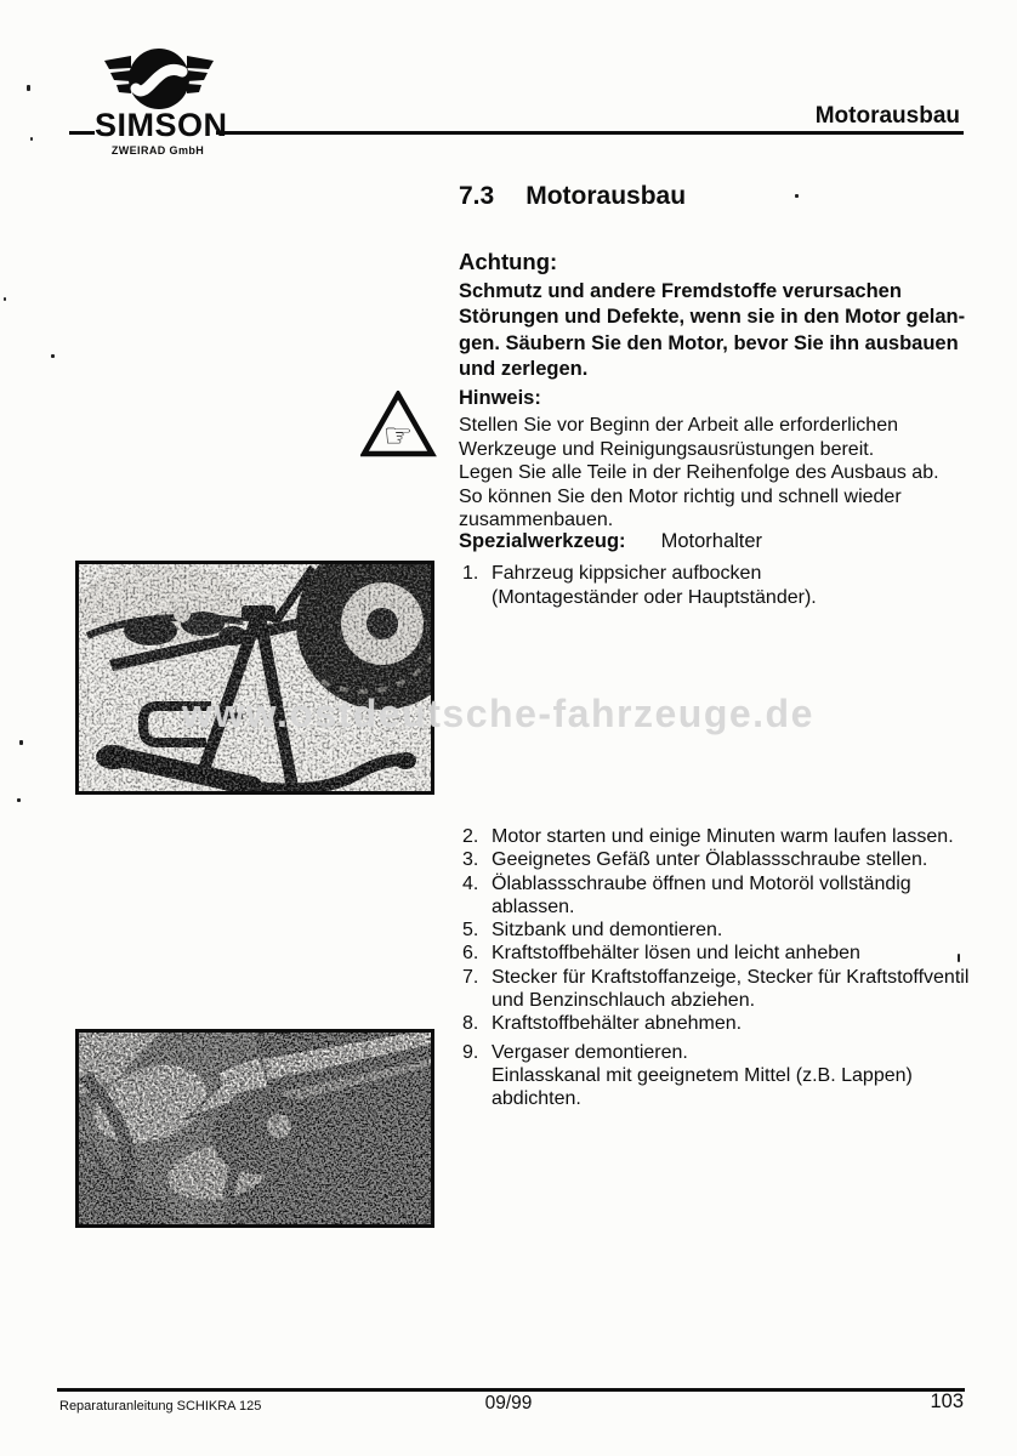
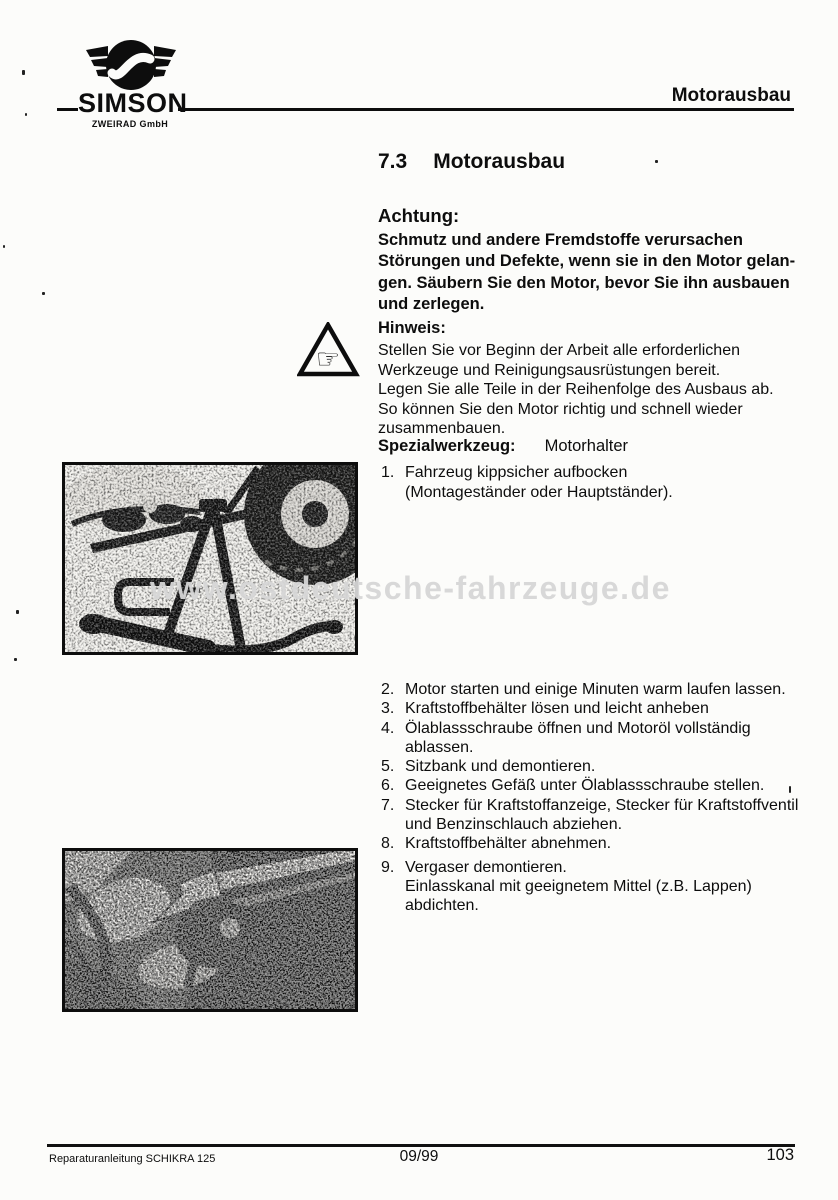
  SIMSON
  ZWEIRAD GmbH
  Motorausbau
  7.3
  Motorausbau
  Achtung:
  Schmutz und andere Fremdstoffe verursachen
  Störungen und Defekte, wenn sie in den Motor gelan-
  gen. Säubern Sie den Motor, bevor Sie ihn ausbauen
  und zerlegen.
  ☞
  Hinweis:
  Stellen Sie vor Beginn der Arbeit alle erforderlichen
  Werkzeuge und Reinigungsausrüstungen bereit.
  Legen Sie alle Teile in der Reihenfolge des Ausbaus ab.
  So können Sie den Motor richtig und schnell wieder
  zusammenbauen.
  Spezialwerkzeug: Motorhalter
  1.
  Fahrzeug kippsicher aufbocken
  (Montageständer oder Hauptständer).
  www.ostdeutsche-fahrzeuge.de
  2.
  Motor starten und einige Minuten warm laufen lassen.
  3.
- Geeignetes Gefäß unter Ölablassschraube stellen.
+ Kraftstoffbehälter lösen und leicht anheben
  4.
  Ölablassschraube öffnen und Motoröl vollständig
  ablassen.
  5.
  Sitzbank und demontieren.
  6.
- Kraftstoffbehälter lösen und leicht anheben
+ Geeignetes Gefäß unter Ölablassschraube stellen.
  7.
  Stecker für Kraftstoffanzeige, Stecker für Kraftstoffventil
  und Benzinschlauch abziehen.
  8.
  Kraftstoffbehälter abnehmen.
  9.
  Vergaser demontieren.
  Einlasskanal mit geeignetem Mittel (z.B. Lappen)
  abdichten.
  Reparaturanleitung SCHIKRA 125
  09/99
  103
